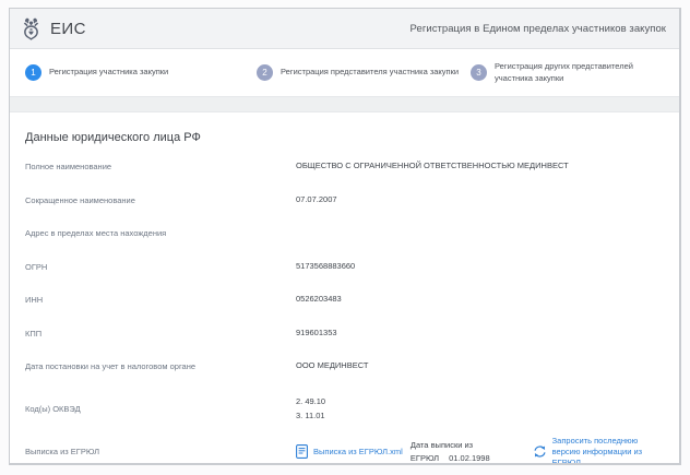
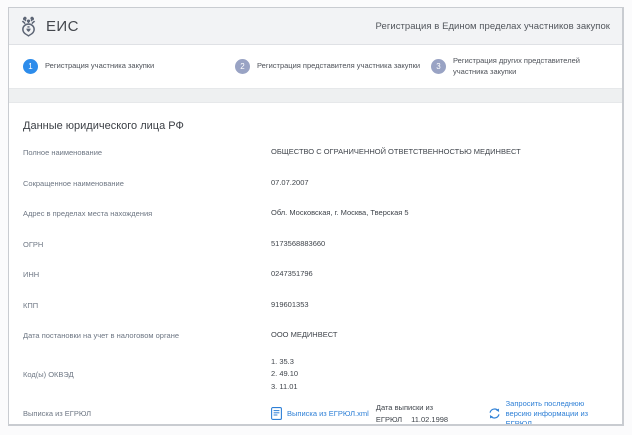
  ЕИС
  Регистрация в Едином пределах участников закупок
  1
  Регистрация участника закупки
  2
  Регистрация представителя участника закупки
  3
  Регистрация других представителей участника закупки
  Данные юридического лица РФ
  Полное наименование
  ОБЩЕСТВО С ОГРАНИЧЕННОЙ ОТВЕТСТВЕННОСТЬЮ МЕДИНВЕСТ
  Сокращенное наименование
  07.07.2007
  Адрес в пределах места нахождения
+ Обл. Московская, г. Москва, Тверская 5
  ОГРН
  5173568883660
  ИНН
- 0526203483
+ 0247351796
  КПП
  919601353
  Дата постановки на учет в налоговом органе
  ООО МЕДИНВЕСТ
  Код(ы) ОКВЭД
+ 1. 35.3
  2. 49.10
  3. 11.01
  Выписка из ЕГРЮЛ
  Выписка из ЕГРЮЛ.xml
  Дата выписки из
  ЕГРЮЛ
- 01.02.1998
+ 11.02.1998
  Запросить последнюю версию информации из ЕГРЮЛ
